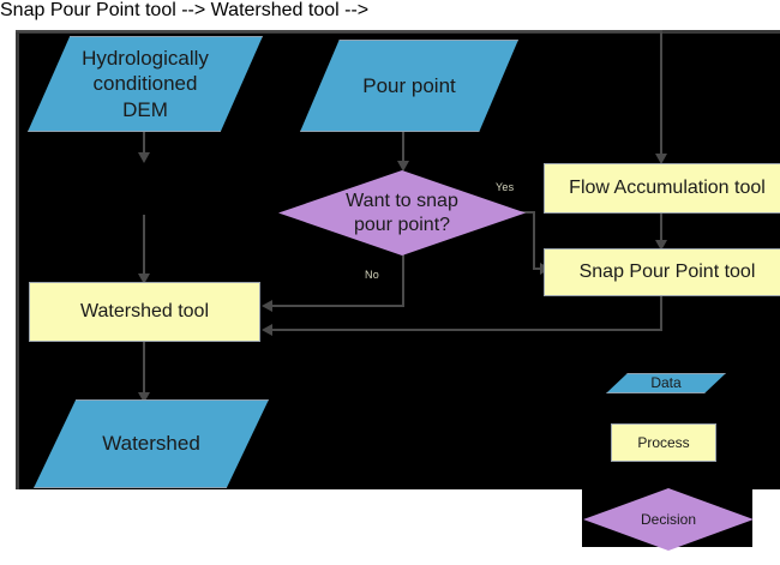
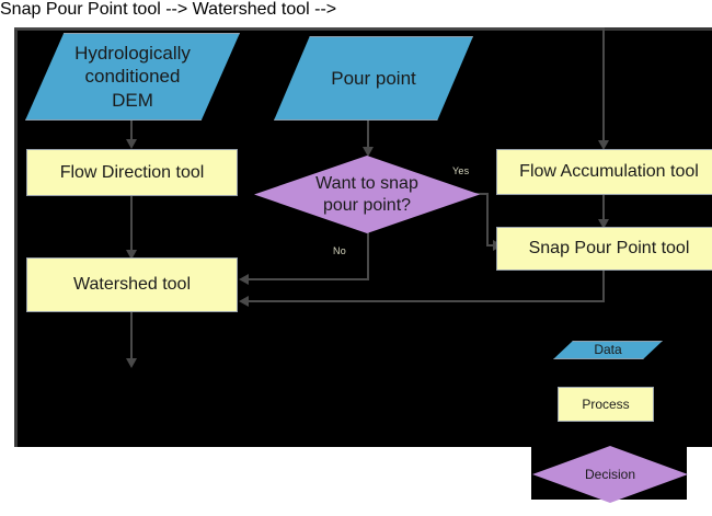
  Snap Pour Point tool -->
  Yes
  Watershed tool -->
  No
  Hydrologically
  conditioned
  DEM
  Pour point
+ Flow Direction tool
  Flow Accumulation tool
  Want to snap
  pour point?
  Snap Pour Point tool
  Watershed tool
- Watershed
  Data
  Process
  Decision
